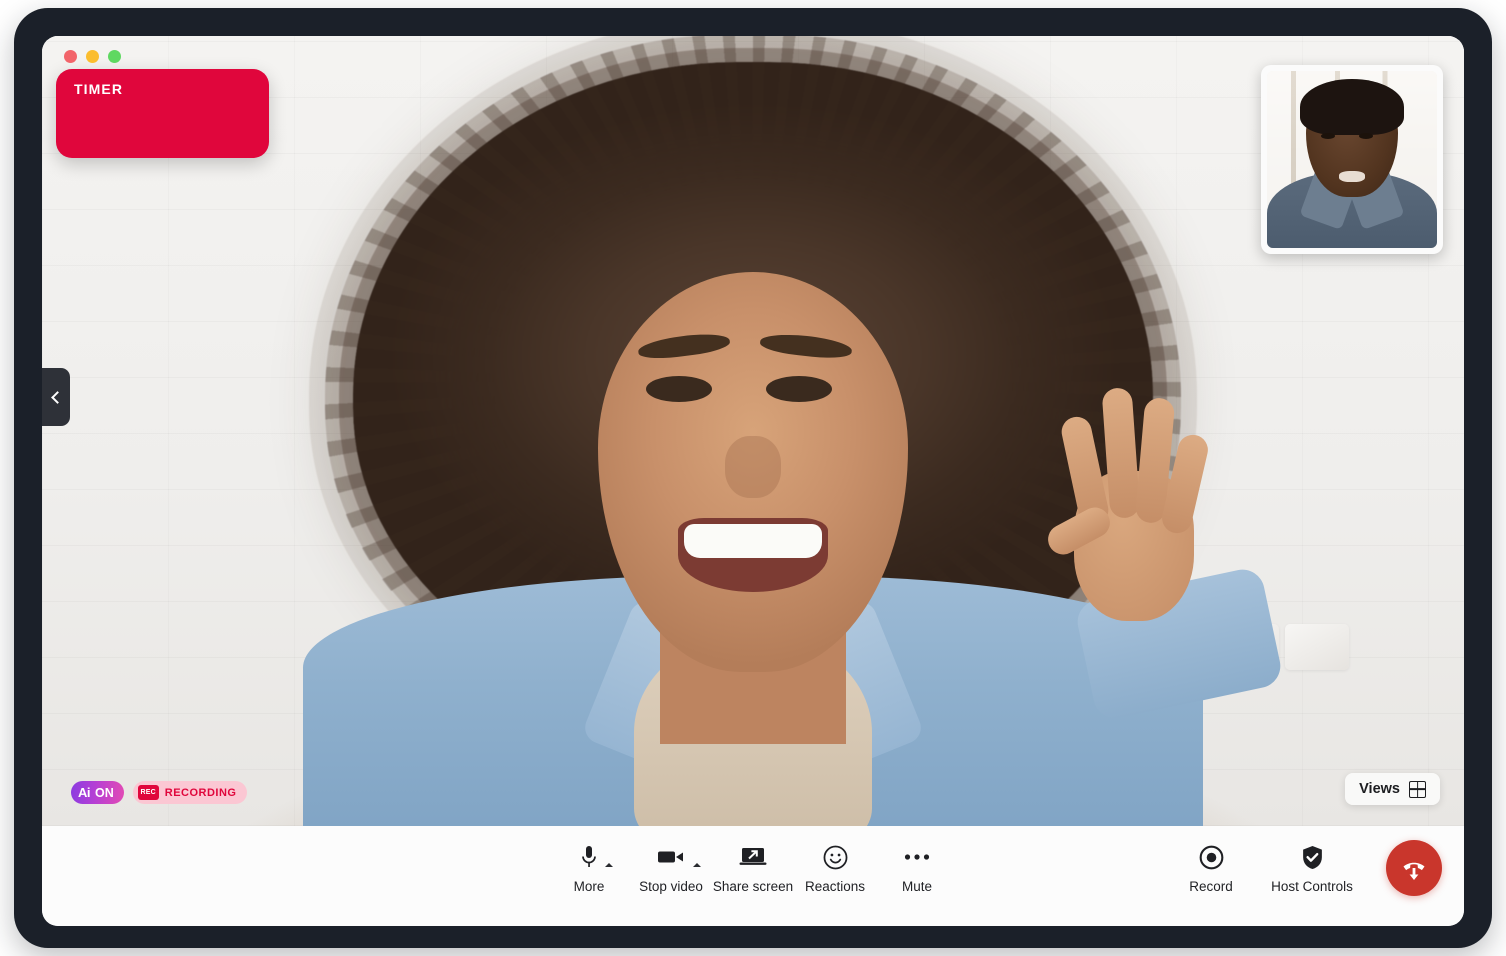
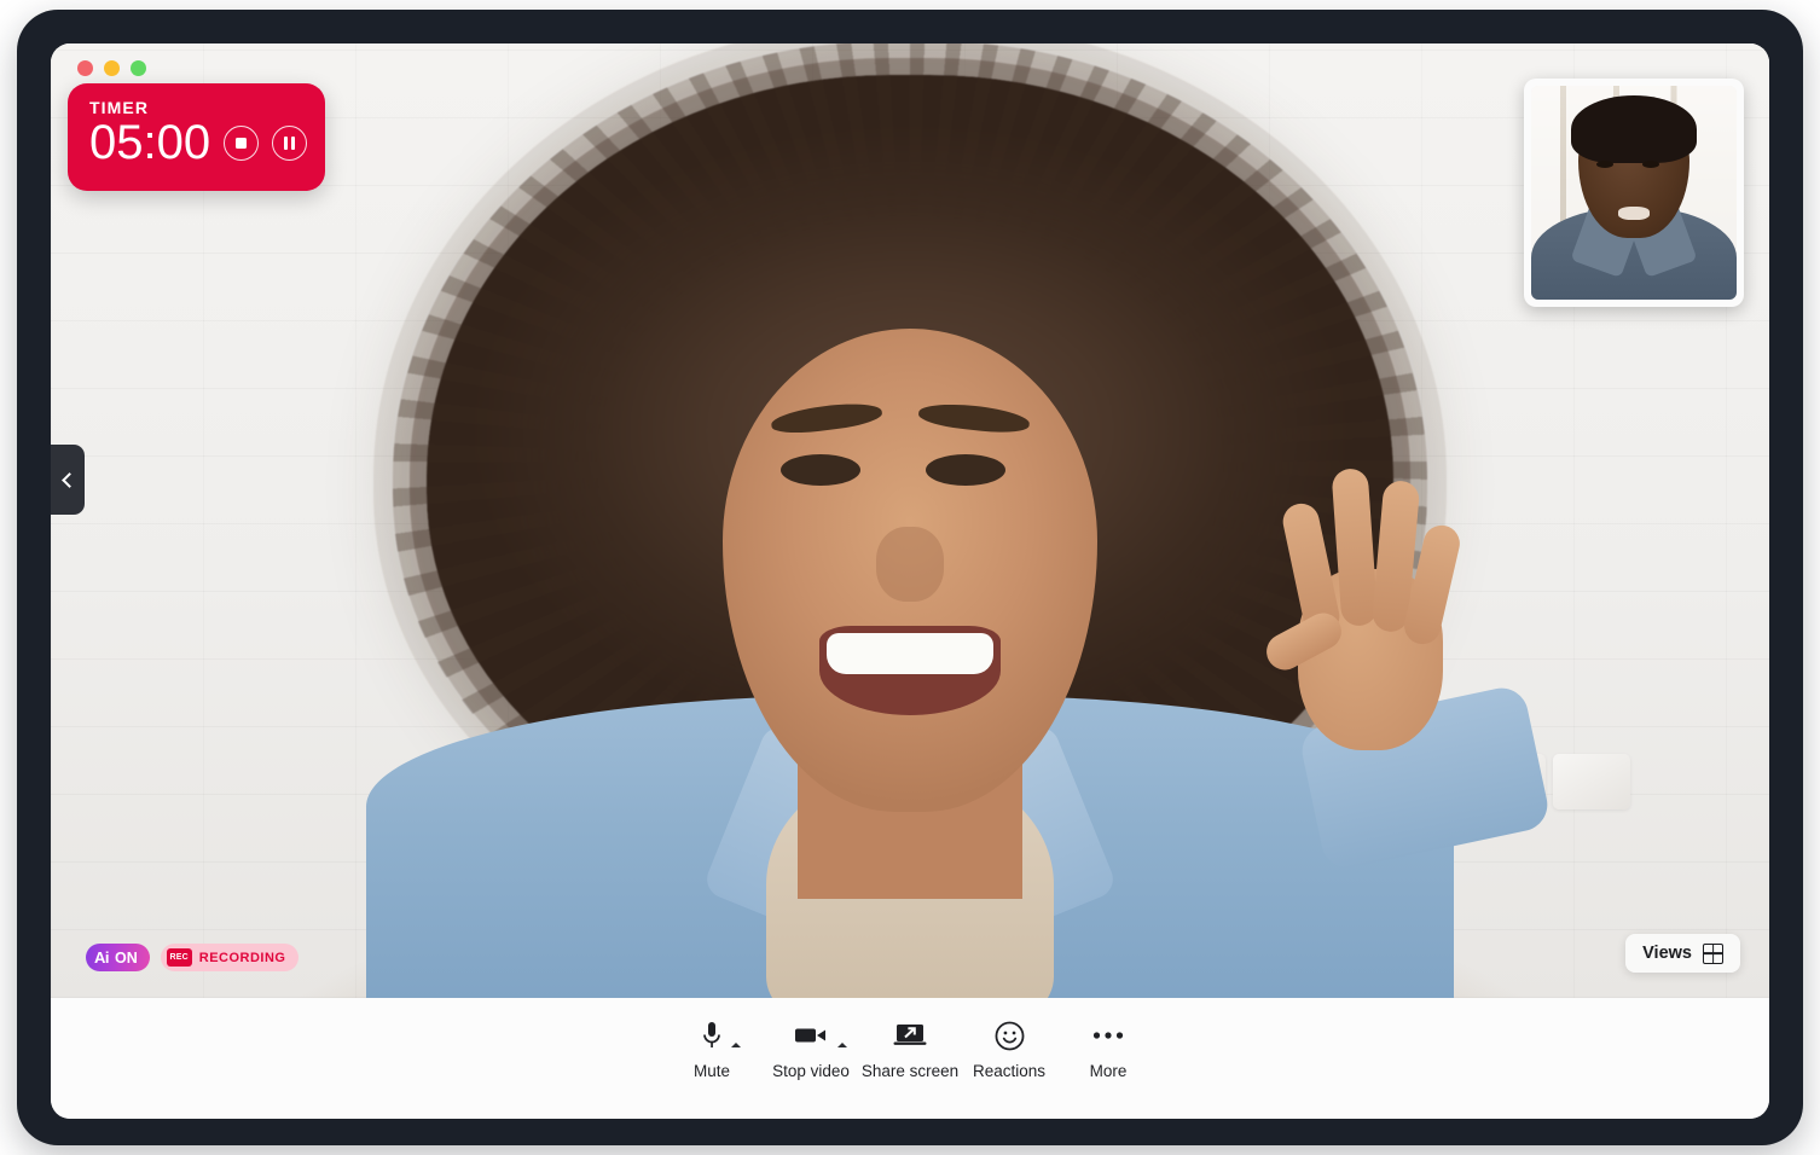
  TIMER
+ 05:00
  Ai
  ON
  RECORDING
  Views
- More
+ Mute
  Stop video
  Share screen
  Reactions
- Mute
+ More
- Record
- Host Controls
